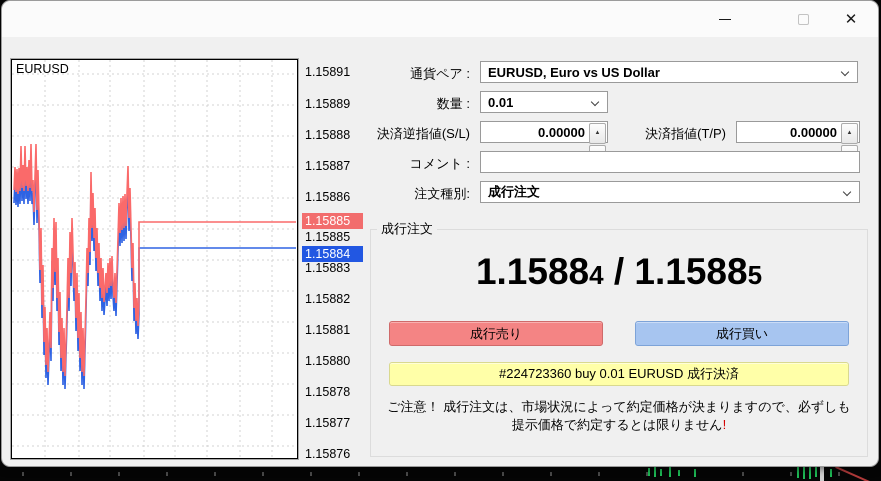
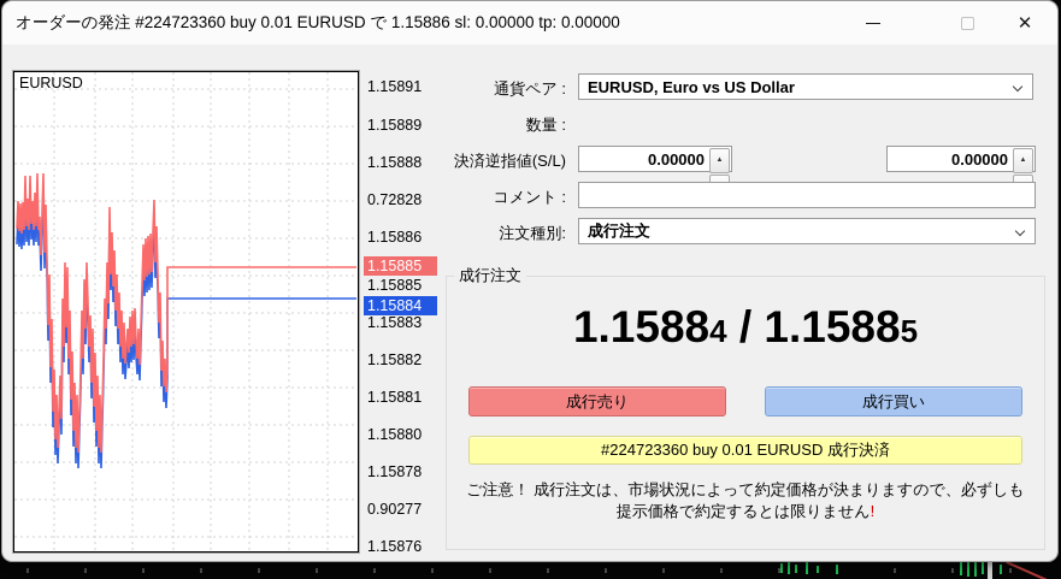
+ オーダーの発注 #224723360 buy 0.01 EURUSD で 1.15886 sl: 0.00000 tp: 0.00000
  ✕
  EURUSD
  1.15891
  1.15889
  1.15888
- 1.15887
+ 0.72828
  1.15886
  1.15885
  1.15885
  1.15884
  1.15883
  1.15882
  1.15881
  1.15880
  1.15878
- 1.15877
+ 0.90277
  1.15876
  通貨ペア :
  EURUSD, Euro vs US Dollar
  数量 :
- 0.01
  決済逆指値(S/L)
  0.00000
- 決済指値(T/P)
  0.00000
  コメント :
  注文種別:
  成行注文
  成行注文
  1.15884 / 1.15885
  成行売り
  成行買い
  #224723360 buy 0.01 EURUSD 成行決済
  ご注意！ 成行注文は、市場状況によって約定価格が決まりますので、必ずしも
  提示価格で約定するとは限りません!
